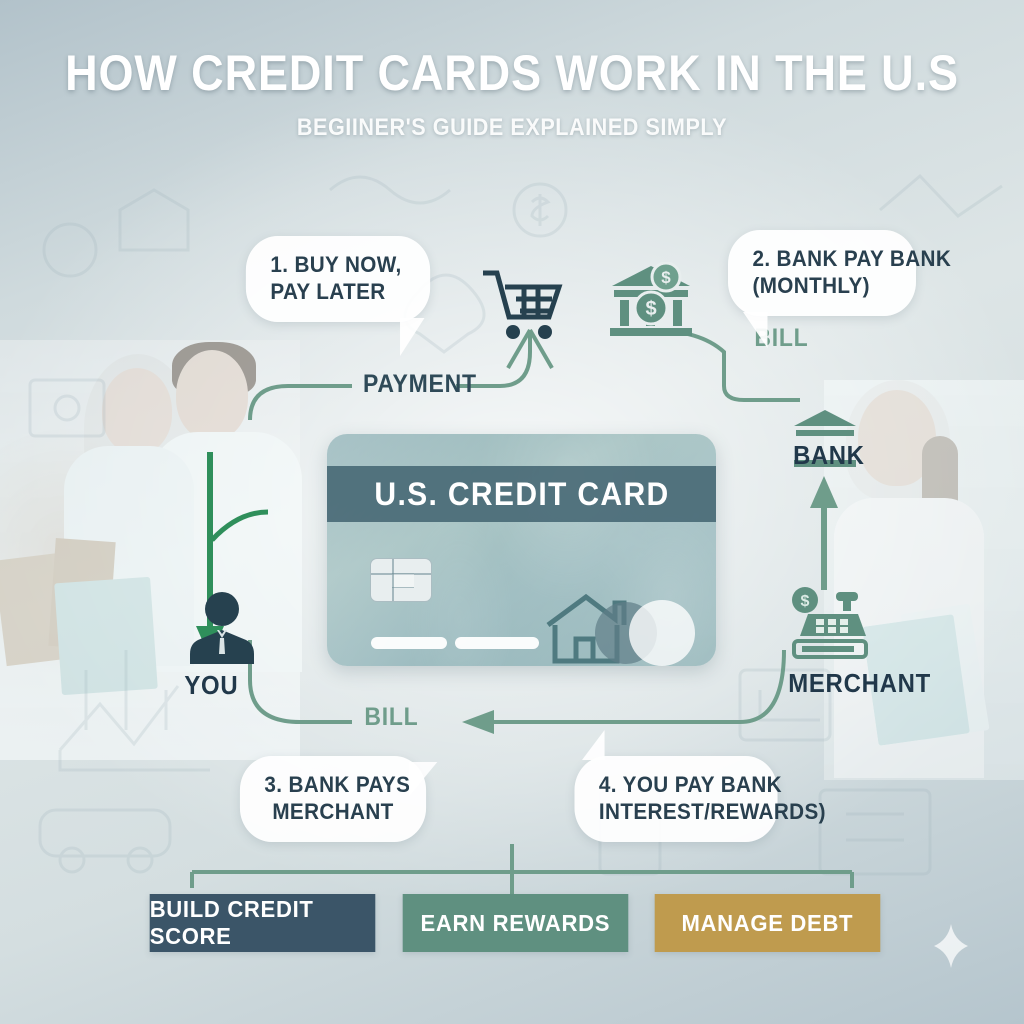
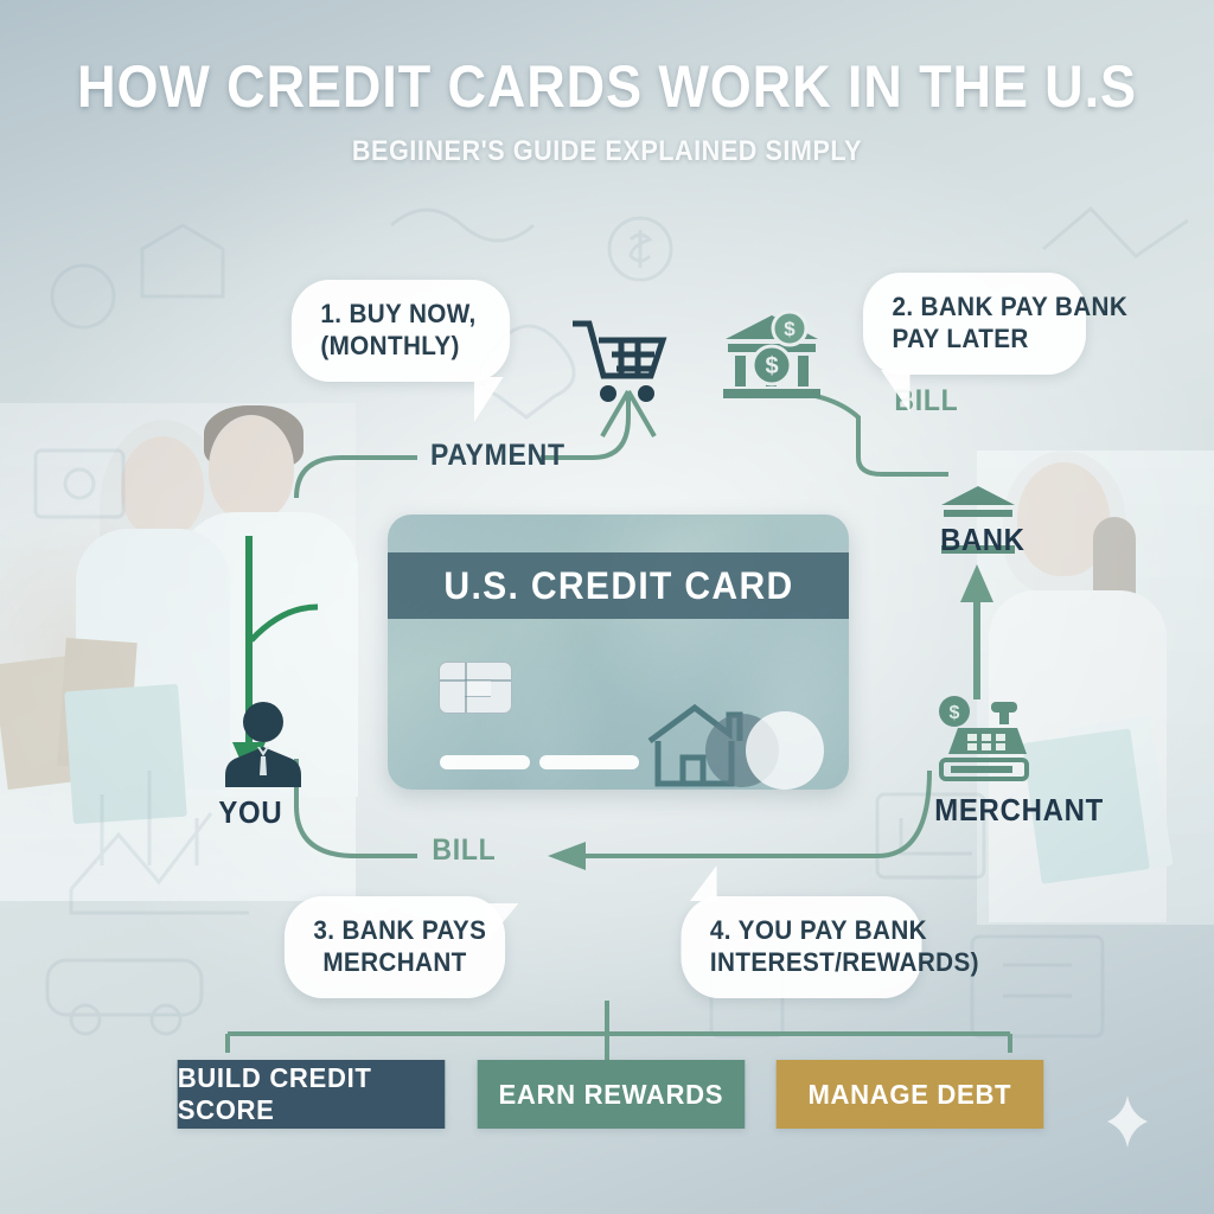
  HOW CREDIT CARDS WORK IN THE U.S
  BEGIINER'S GUIDE EXPLAINED SIMPLY
  $
  $
  BANK
  YOU
  $
  MERCHANT
  PAYMENT
  BILL
  BILL
  U.S. CREDIT CARD
  1. BUY NOW,
- PAY LATER
+ (MONTHLY)
  2. BANK PAY BANK
- (MONTHLY)
+ PAY LATER
  3. BANK PAYS
  MERCHANT
  4. YOU PAY BANK
  INTEREST/REWARDS)
  BUILD CREDIT SCORE
  EARN REWARDS
  MANAGE DEBT
